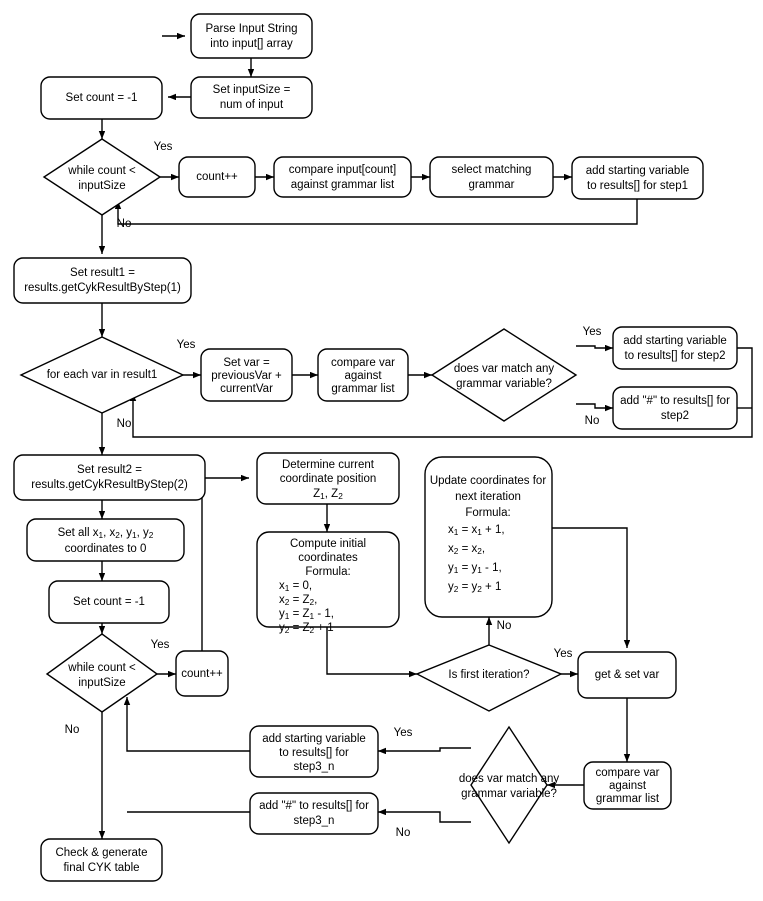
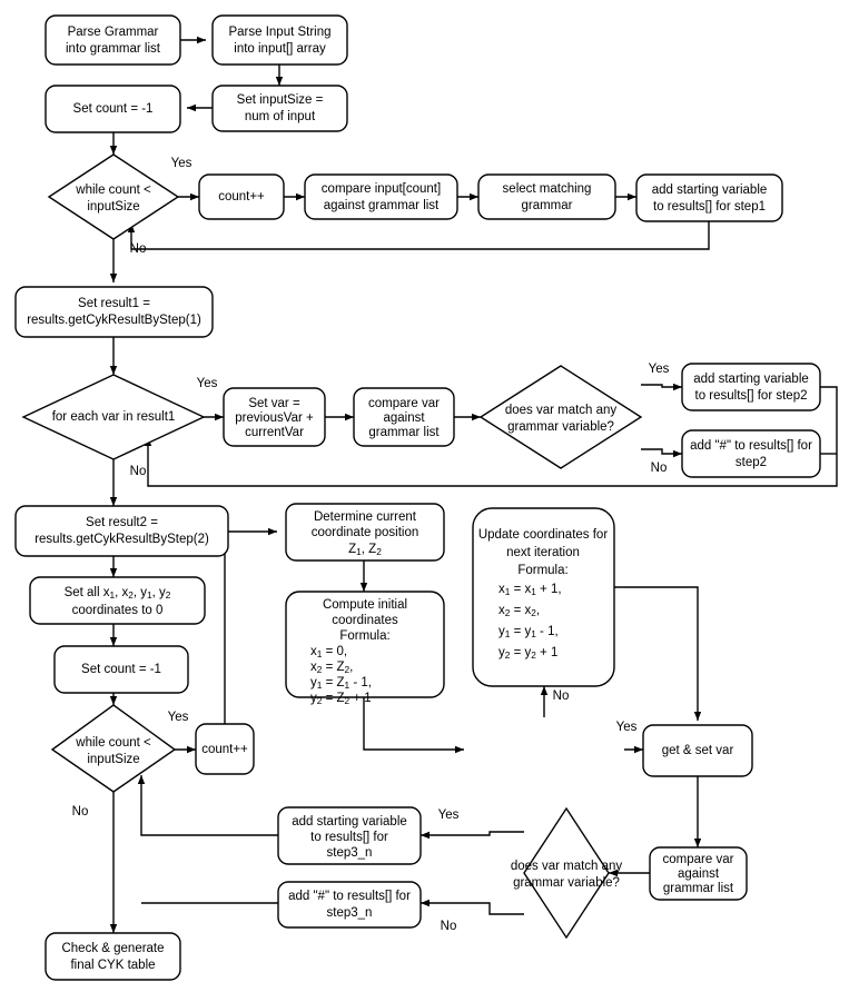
  Yes
  No
  Yes
  No
  Yes
  No
  Yes
  No
  Yes
  No
  Yes
  No
+ Parse Grammar
+ into grammar list
  Parse Input String
  into input[] array
  Set inputSize =
  num of input
  Set count = -1
  while count <
  inputSize
  count++
  compare input[count]
  against grammar list
  select matching
  grammar
  add starting variable
  to results[] for step1
  Set result1 =
  results.getCykResultByStep(1)
  for each var in result1
  Set var =
  previousVar +
  currentVar
  compare var
  against
  grammar list
  does var match any
  grammar variable?
  add starting variable
  to results[] for step2
  add "#" to results[] for
  step2
  Set result2 =
  results.getCykResultByStep(2)
  Set all x1, x2, y1, y2
  coordinates to 0
  Set count = -1
  while count <
  inputSize
  count++
  Determine current
  coordinate position
  Z1, Z2
  Compute initial
  coordinates
  Formula:
  x1 = 0,
  x2 = Z2,
  y1 = Z1 - 1,
  y2 = Z2 + 1
  Update coordinates for
  next iteration
  Formula:
  x1 = x1 + 1,
  x2 = x2,
  y1 = y1 - 1,
  y2 = y2 + 1
- Is first iteration?
  get & set var
  compare var
  against
  grammar list
  does var match any
  grammar variable?
  add starting variable
  to results[] for
  step3_n
  add "#" to results[] for
  step3_n
  Check & generate
  final CYK table
